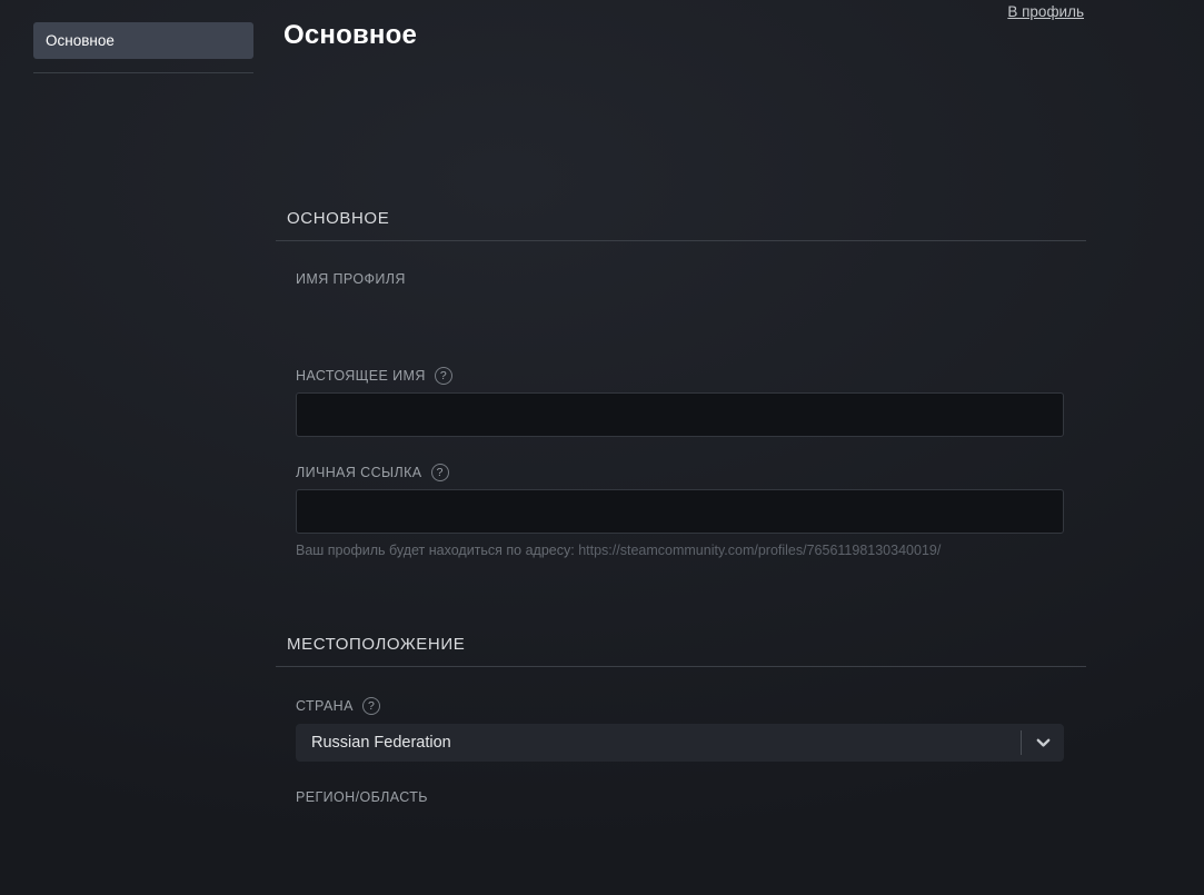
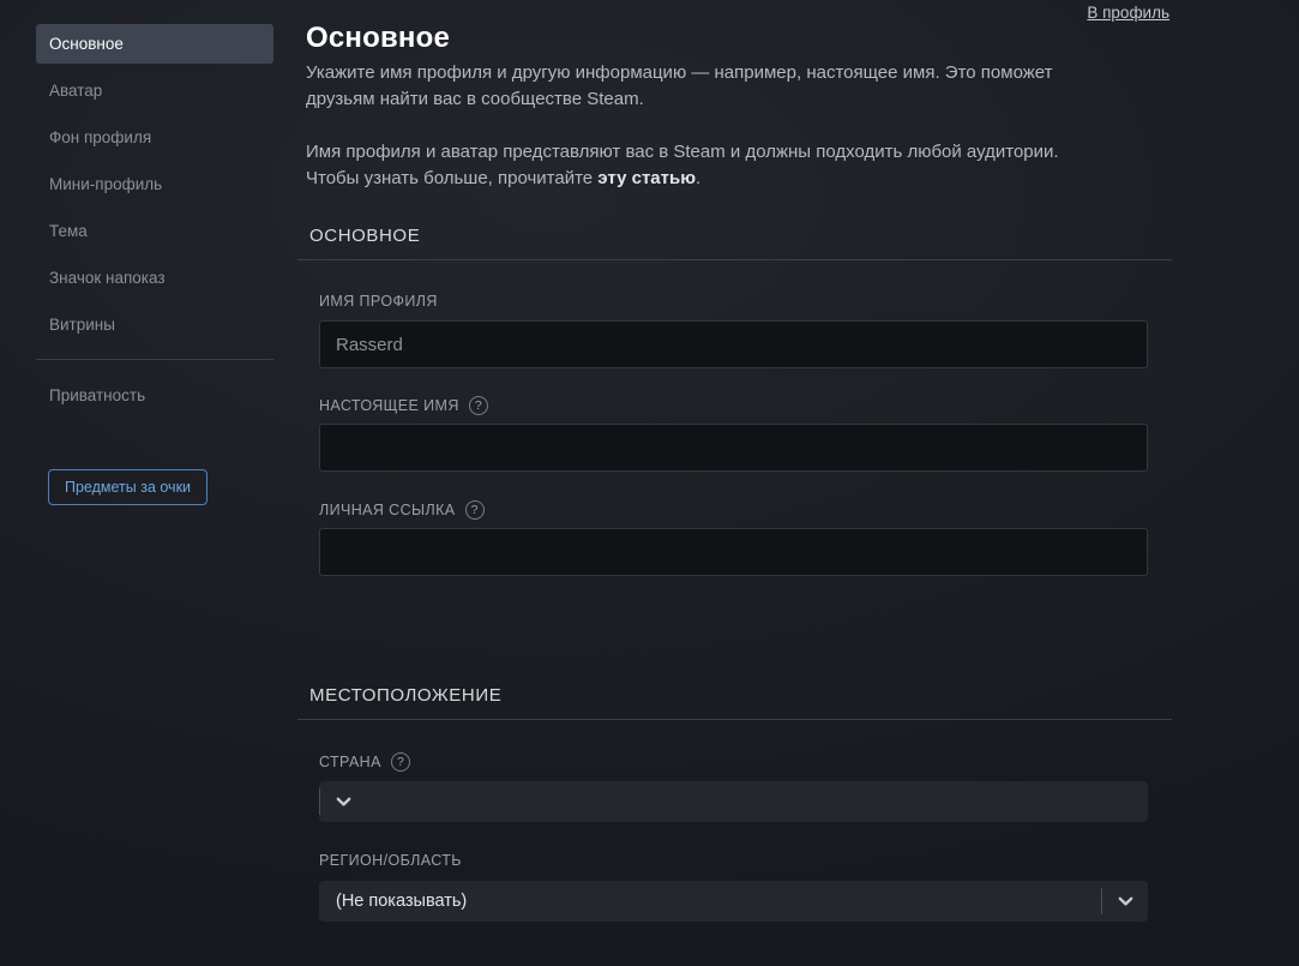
  В профиль
  Основное
+ Аватар
+ Фон профиля
+ Мини-профиль
+ Тема
+ Значок напоказ
+ Витрины
+ Приватность
+ Предметы за очки
  Основное
+ Укажите имя профиля и другую информацию — например, настоящее имя. Это поможет
+ друзьям найти вас в сообществе Steam.
+ Имя профиля и аватар представляют вас в Steam и должны подходить любой аудитории.
+ Чтобы узнать больше, прочитайте эту статью.
  ОСНОВНОЕ
  ИМЯ ПРОФИЛЯ
+ Rasserd
  НАСТОЯЩЕЕ ИМЯ
  ?
  ЛИЧНАЯ ССЫЛКА
  ?
- Ваш профиль будет находиться по адресу: https://steamcommunity.com/profiles/76561198130340019/
  МЕСТОПОЛОЖЕНИЕ
  СТРАНА
  ?
- Russian Federation
  РЕГИОН/ОБЛАСТЬ
+ (Не показывать)
